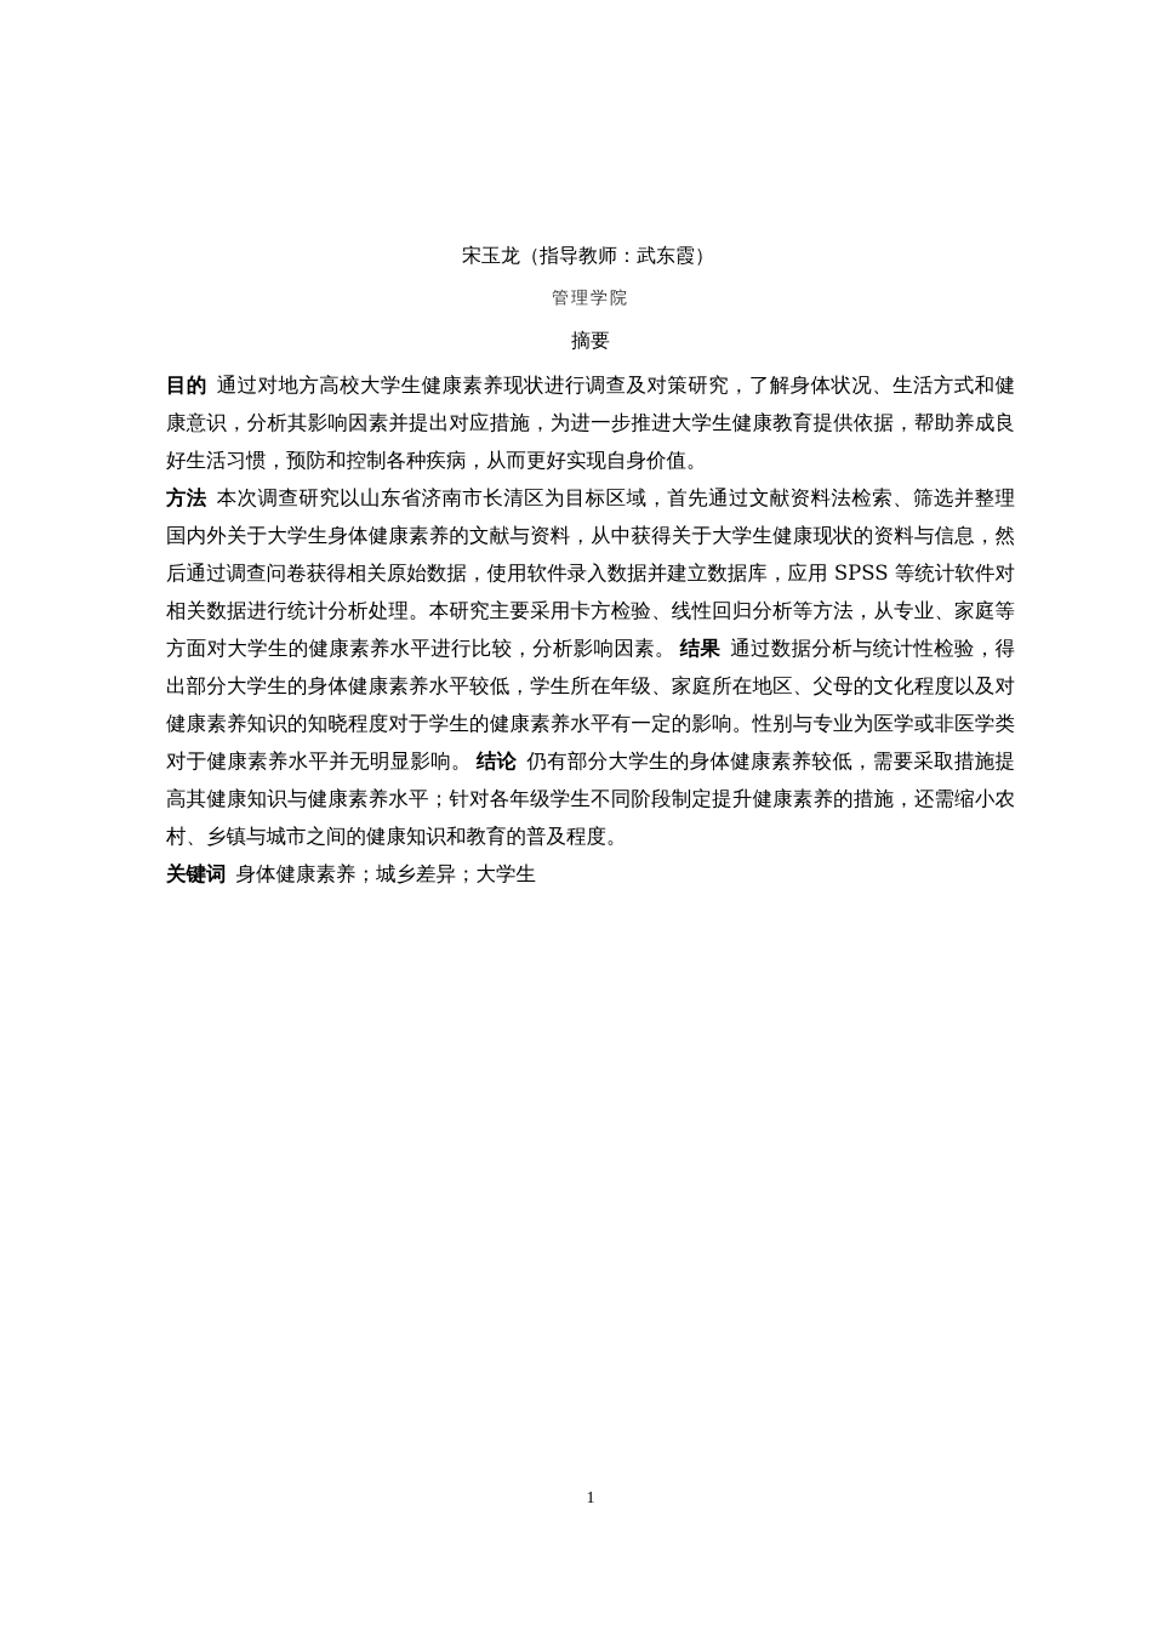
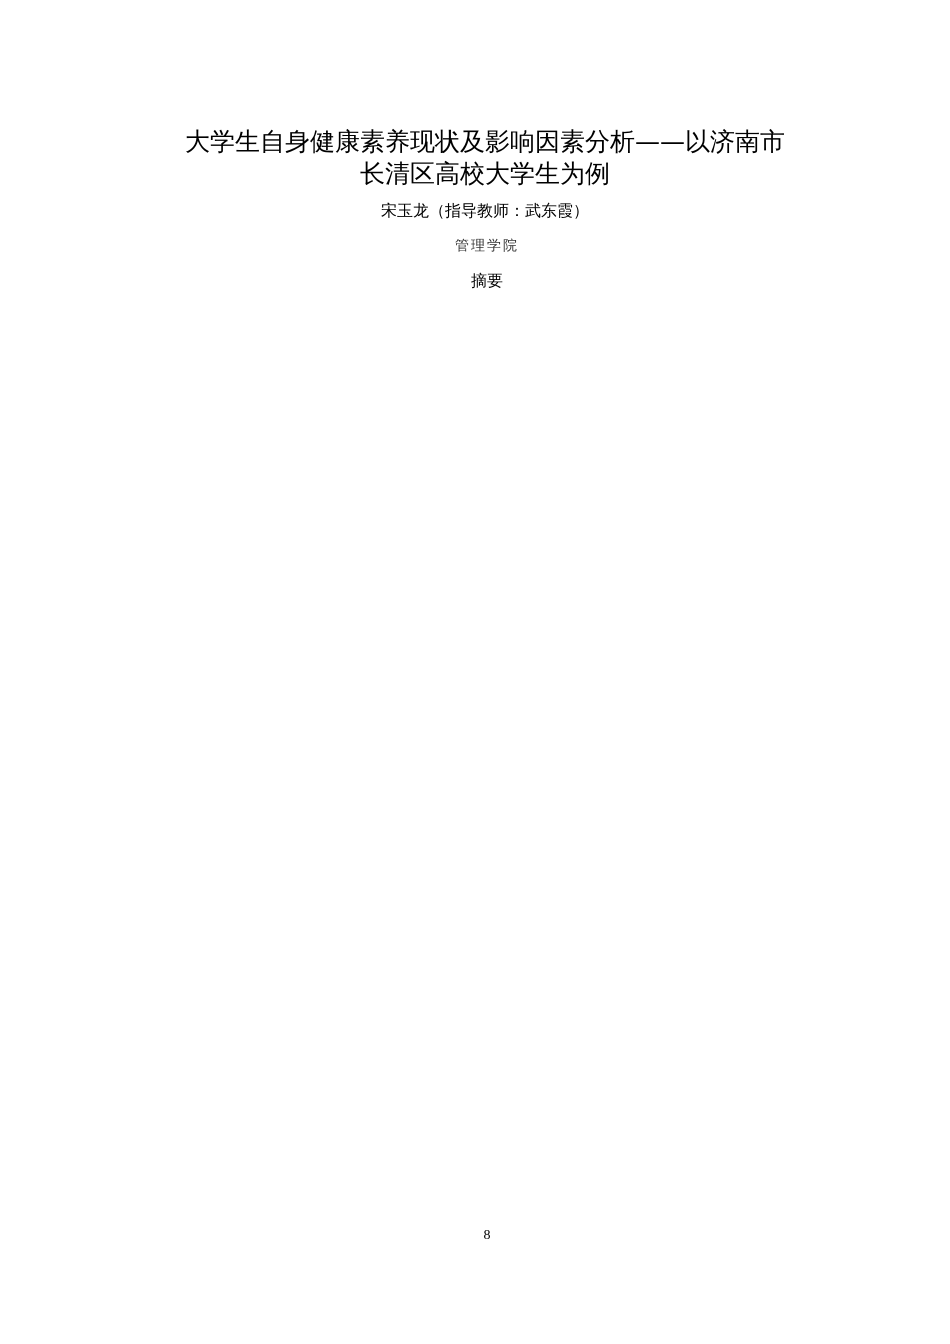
+ 大学生自身健康素养现状及影响因素分析——以济南市
+ 长清区高校大学生为例
  宋玉龙（指导教师：武东霞）
  管理学院
  摘要
- 目的 通过对地方高校大学生健康素养现状进行调查及对策研究，了解身体状况、生活方式和健康意识，分析其影响因素并提出对应措施，为进一步推进大学生健康教育提供依据，帮助养成良好生活习惯，预防和控制各种疾病，从而更好实现自身价值。
- 方法 本次调查研究以山东省济南市长清区为目标区域，首先通过文献资料法检索、筛选并整理国内外关于大学生身体健康素养的文献与资料，从中获得关于大学生健康现状的资料与信息，然后通过调查问卷获得相关原始数据，使用软件录入数据并建立数据库，应用 SPSS 等统计软件对相关数据进行统计分析处理。本研究主要采用卡方检验、线性回归分析等方法，从专业、家庭等方面对大学生的健康素养水平进行比较，分析影响因素。 结果 通过数据分析与统计性检验，得出部分大学生的身体健康素养水平较低，学生所在年级、家庭所在地区、父母的文化程度以及对健康素养知识的知晓程度对于学生的健康素养水平有一定的影响。性别与专业为医学或非医学类对于健康素养水平并无明显影响。 结论 仍有部分大学生的身体健康素养较低，需要采取措施提高其健康知识与健康素养水平；针对各年级学生不同阶段制定提升健康素养的措施，还需缩小农村、乡镇与城市之间的健康知识和教育的普及程度。
- 关键词 身体健康素养；城乡差异；大学生
- 1
+ 8
